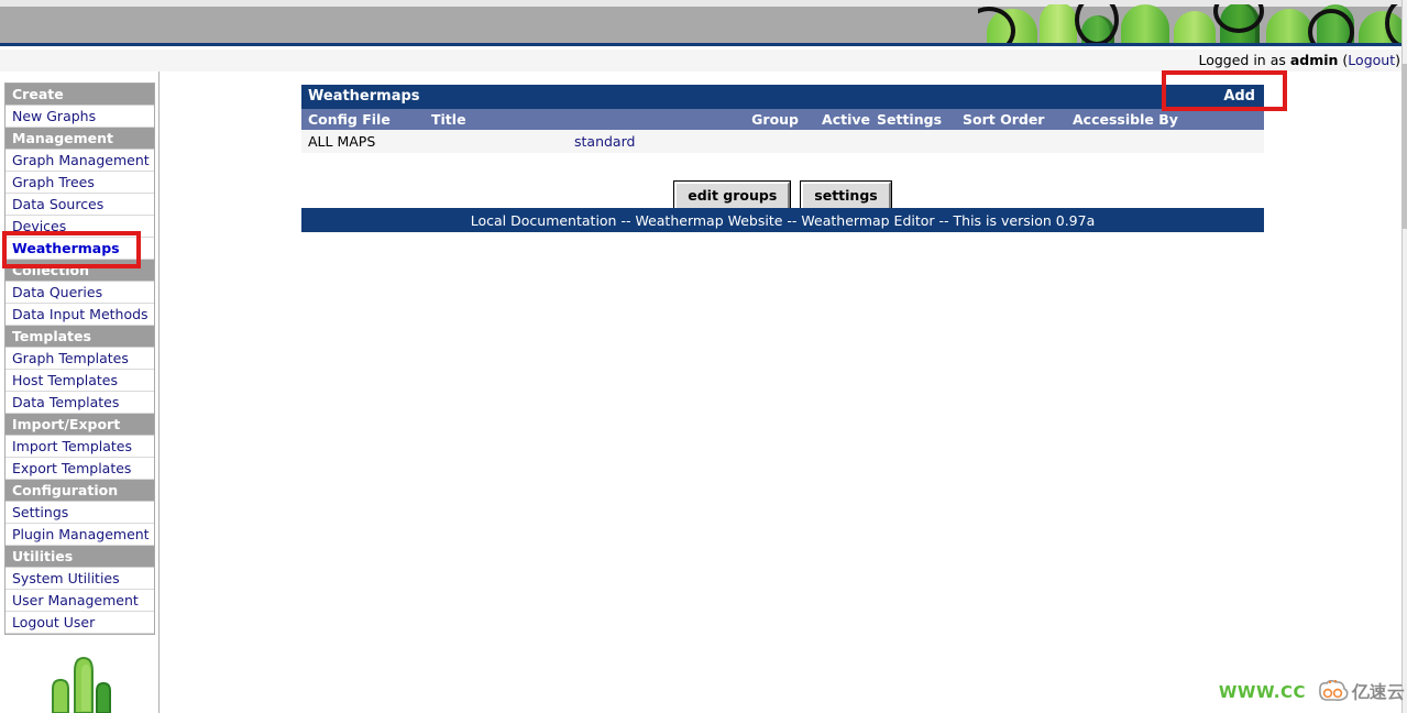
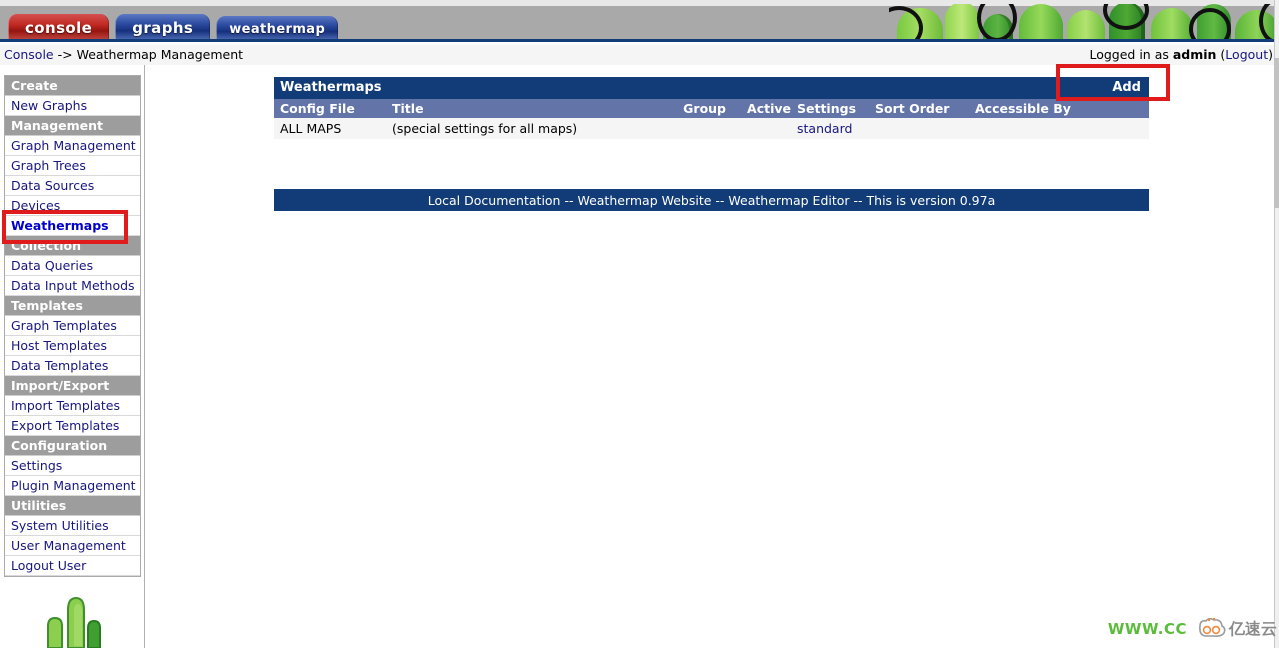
+ console
+ graphs
+ weathermap
+ Console -> Weathermap Management
  Logged in as admin (Logout)
  Create
  New Graphs
  Management
  Graph Management
  Graph Trees
  Data Sources
  Devices
  Weathermaps
  Data Queries
  Data Input Methods
  Templates
  Graph Templates
  Host Templates
  Data Templates
  Import/Export
  Import Templates
  Export Templates
  Configuration
  Settings
  Plugin Management
  Utilities
  System Utilities
  User Management
  Logout User
  Weathermaps
  Add
  Config File
  Title
  Group
  Active
  Settings
  Sort Order
  Accessible By
  ALL MAPS
+ (special settings for all maps)
  standard
- edit groups
- settings
  Local Documentation -- Weathermap Website -- Weathermap Editor -- This is version 0.97a
  WWW.CC
  亿速云
